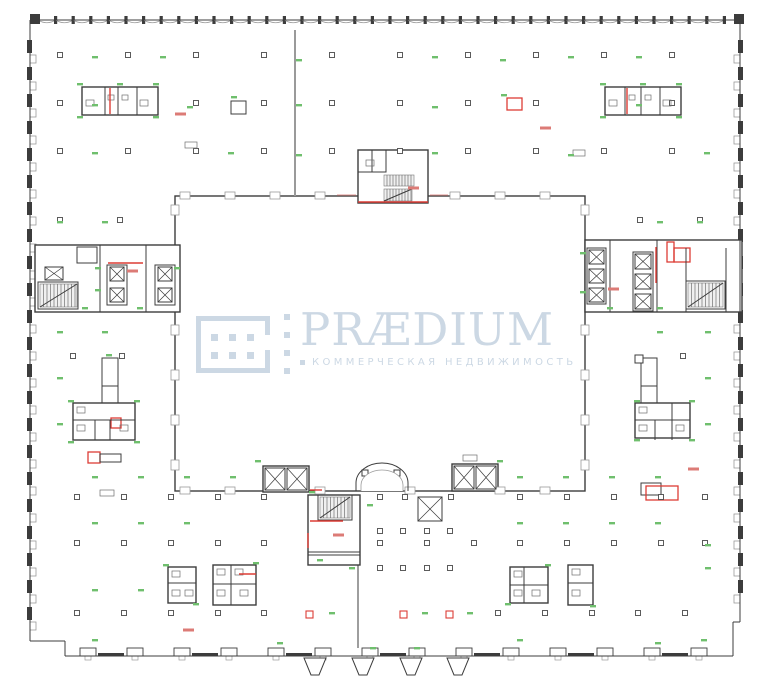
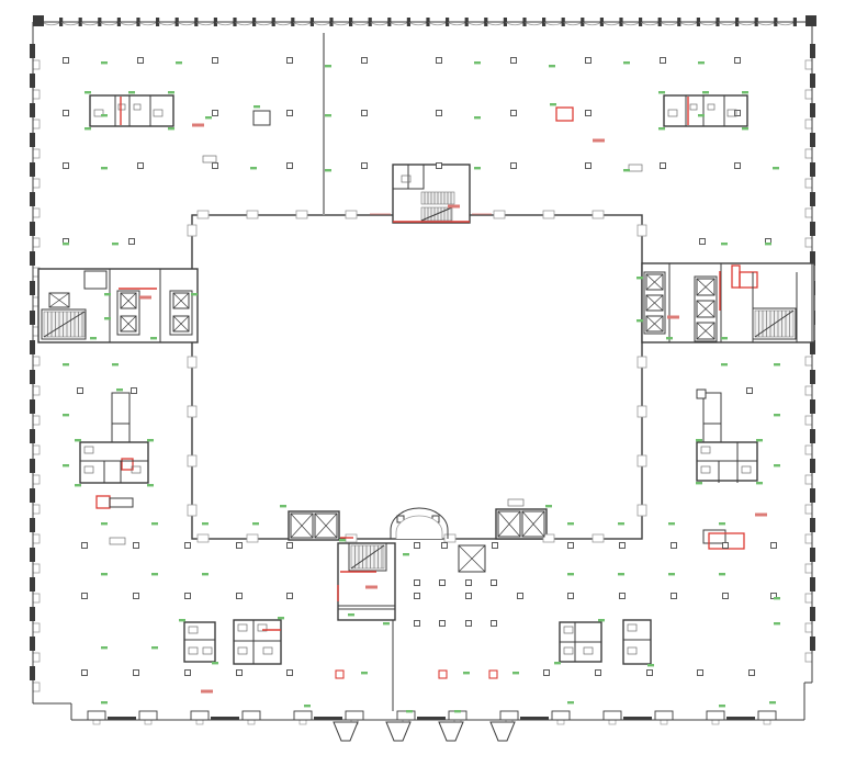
- PRÆDIUM
- КОММЕРЧЕСКАЯ НЕДВИЖИМОСТЬ
